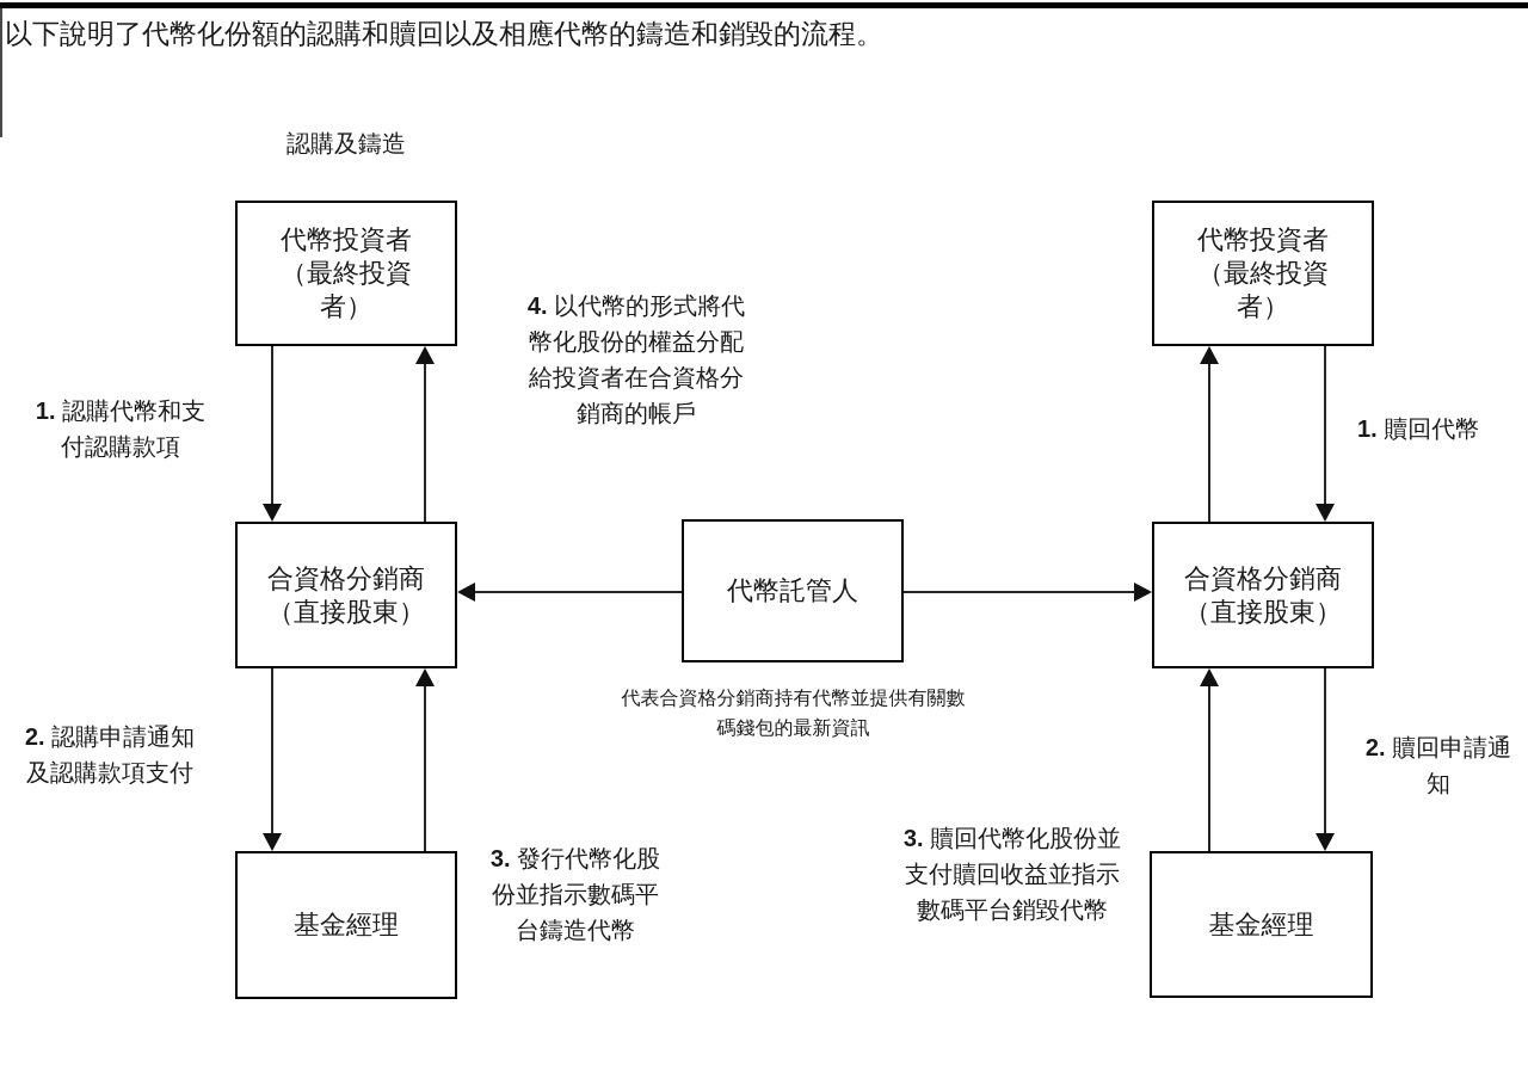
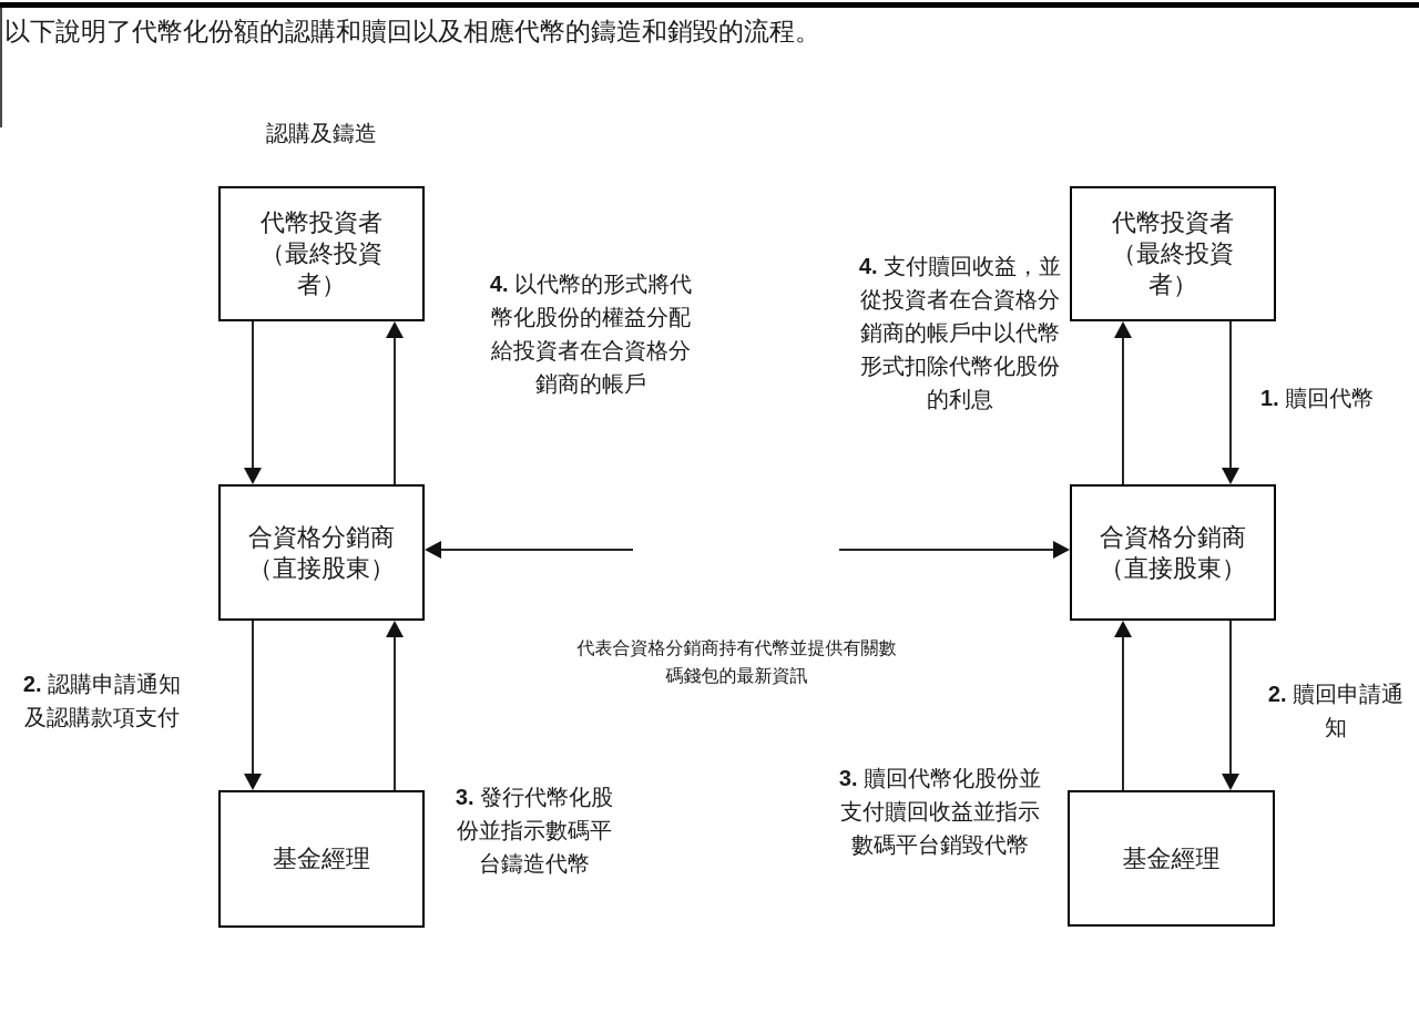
  以下說明了代幣化份額的認購和贖回以及相應代幣的鑄造和銷毀的流程。
  認購及鑄造
  代幣投資者
  （最終投資
  者）
  合資格分銷商
  （直接股東）
  基金經理
- 代幣託管人
  代表合資格分銷商持有代幣並提供有關數
  碼錢包的最新資訊
  代幣投資者
  （最終投資
  者）
  合資格分銷商
  （直接股東）
  基金經理
- 1. 認購代幣和支
- 付認購款項
  2. 認購申請通知
  及認購款項支付
  3. 發行代幣化股
  份並指示數碼平
  台鑄造代幣
  4. 以代幣的形式將代
  幣化股份的權益分配
  給投資者在合資格分
  銷商的帳戶
  1. 贖回代幣
  2. 贖回申請通
  知
  3. 贖回代幣化股份並
  支付贖回收益並指示
  數碼平台銷毀代幣
+ 4. 支付贖回收益，並
+ 從投資者在合資格分
+ 銷商的帳戶中以代幣
+ 形式扣除代幣化股份
+ 的利息
